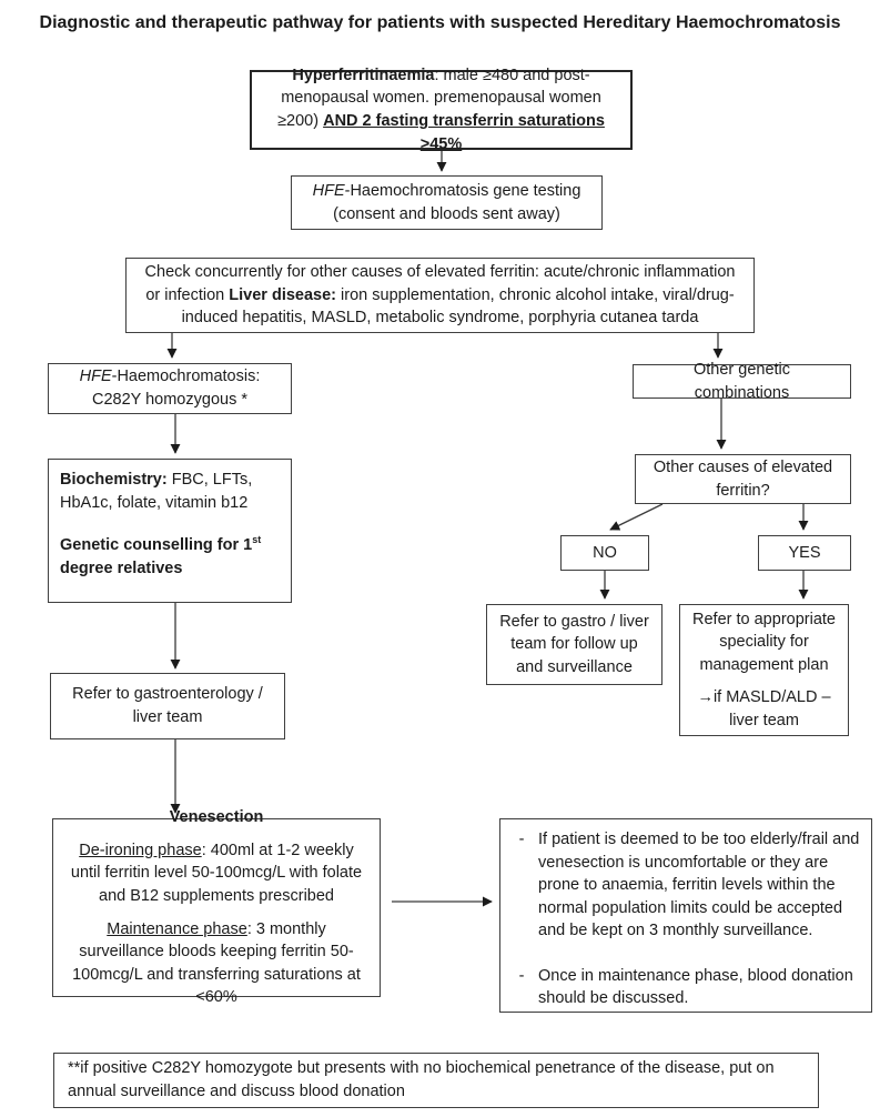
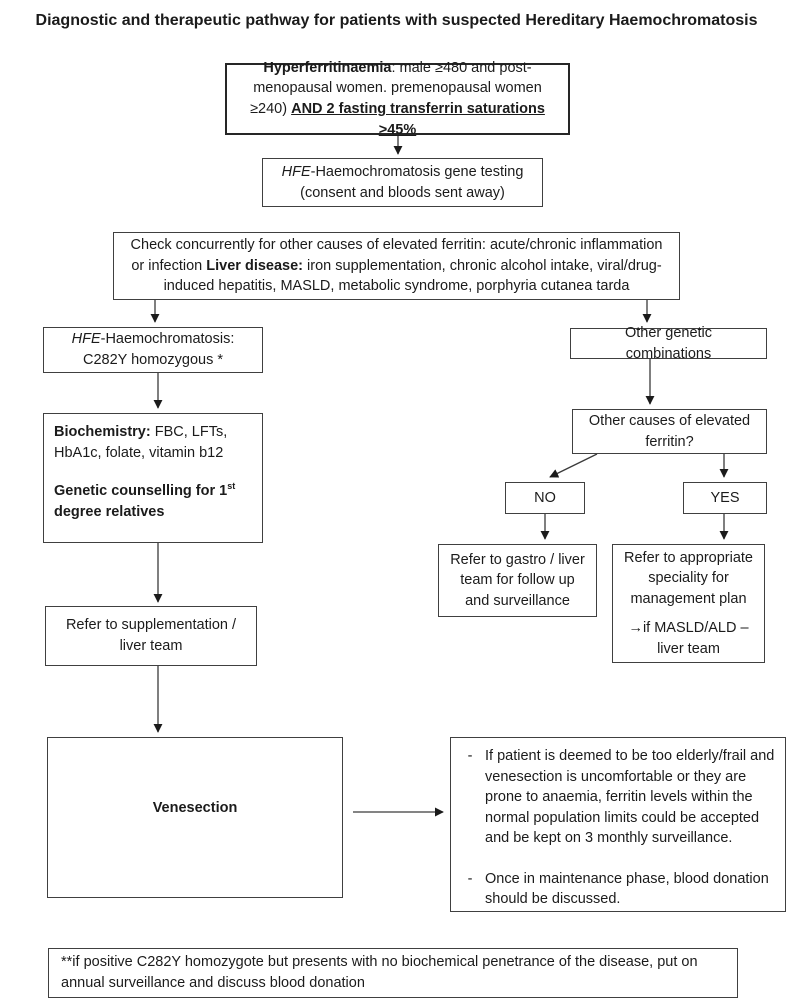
  Diagnostic and therapeutic pathway for patients with suspected Hereditary Haemochromatosis
- Hyperferritinaemia: male ≥480 and post-menopausal women. premenopausal women ≥200) AND 2 fasting transferrin saturations >45%
+ Hyperferritinaemia: male ≥480 and post-menopausal women. premenopausal women ≥240) AND 2 fasting transferrin saturations >45%
  HFE-Haemochromatosis gene testing (consent and bloods sent away)
  Check concurrently for other causes of elevated ferritin: acute/chronic inflammation or infection Liver disease: iron supplementation, chronic alcohol intake, viral/drug-induced hepatitis, MASLD, metabolic syndrome, porphyria cutanea tarda
  HFE-Haemochromatosis: C282Y homozygous *
  Other genetic combinations
  Biochemistry: FBC, LFTs, HbA1c, folate, vitamin b12
  Genetic counselling for 1st degree relatives
  Other causes of elevated ferritin?
  NO
  YES
  Refer to gastro / liver team for follow up and surveillance
  Refer to appropriate speciality for management plan
  →if MASLD/ALD – liver team
- Refer to gastroenterology / liver team
+ Refer to supplementation / liver team
  Venesection
- De-ironing phase: 400ml at 1-2 weekly until ferritin level 50-100mcg/L with folate and B12 supplements prescribed
- Maintenance phase: 3 monthly surveillance bloods keeping ferritin 50-100mcg/L and transferring saturations at <60%
  -
  If patient is deemed to be too elderly/frail and venesection is uncomfortable or they are prone to anaemia, ferritin levels within the normal population limits could be accepted and be kept on 3 monthly surveillance.
  -
  Once in maintenance phase, blood donation should be discussed.
  **if positive C282Y homozygote but presents with no biochemical penetrance of the disease, put on annual surveillance and discuss blood donation
